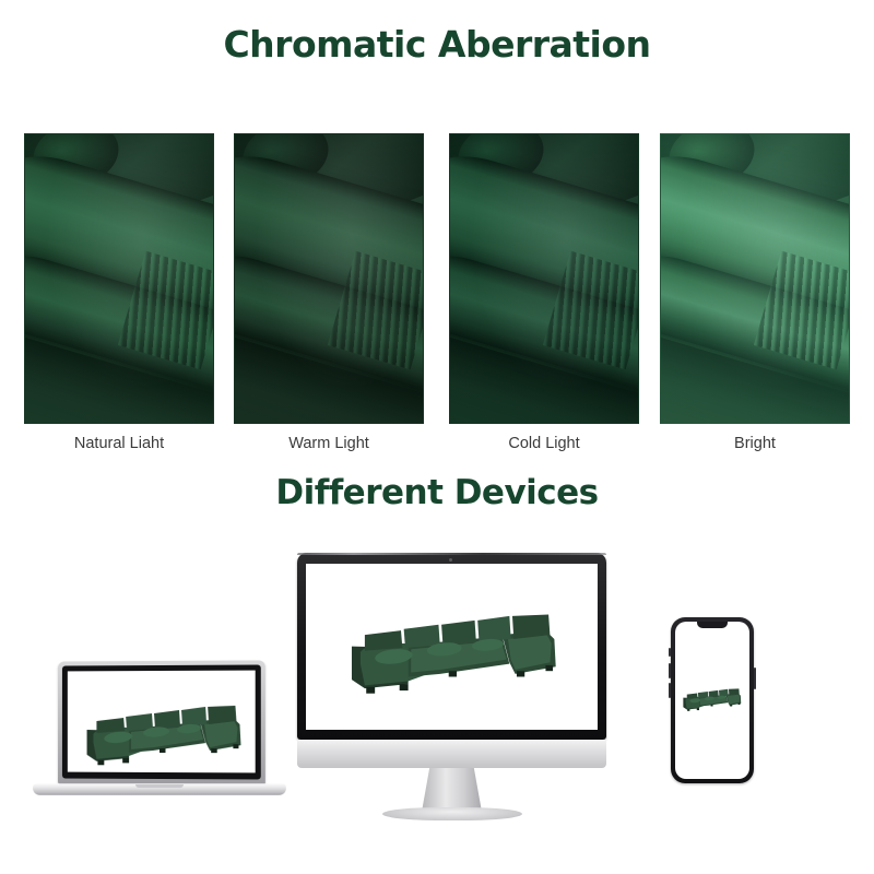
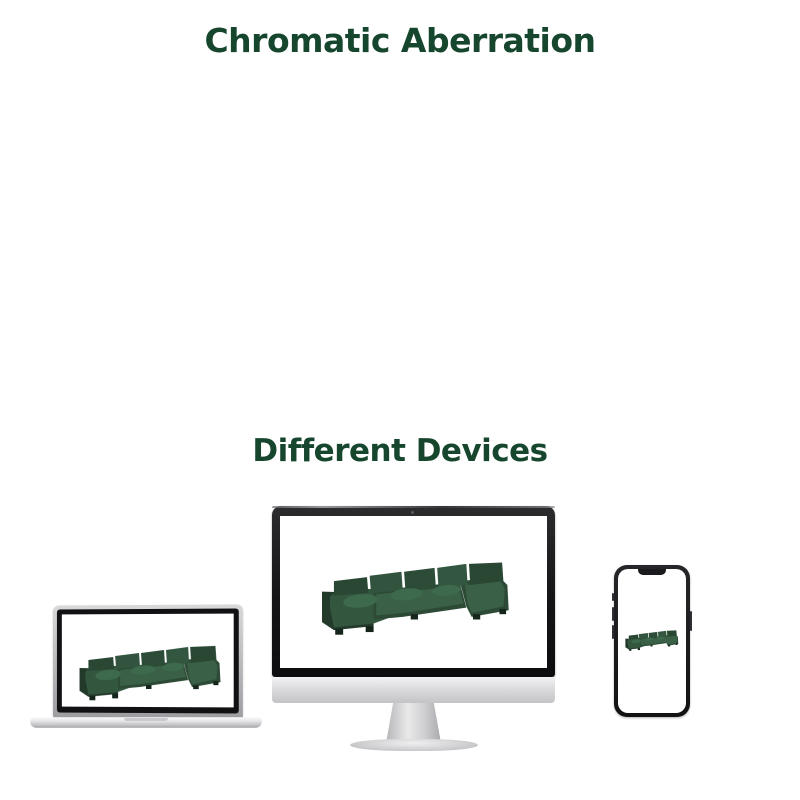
  Chromatic Aberration
- Natural Liaht
- Warm Light
- Cold Light
- Bright
  Different Devices
